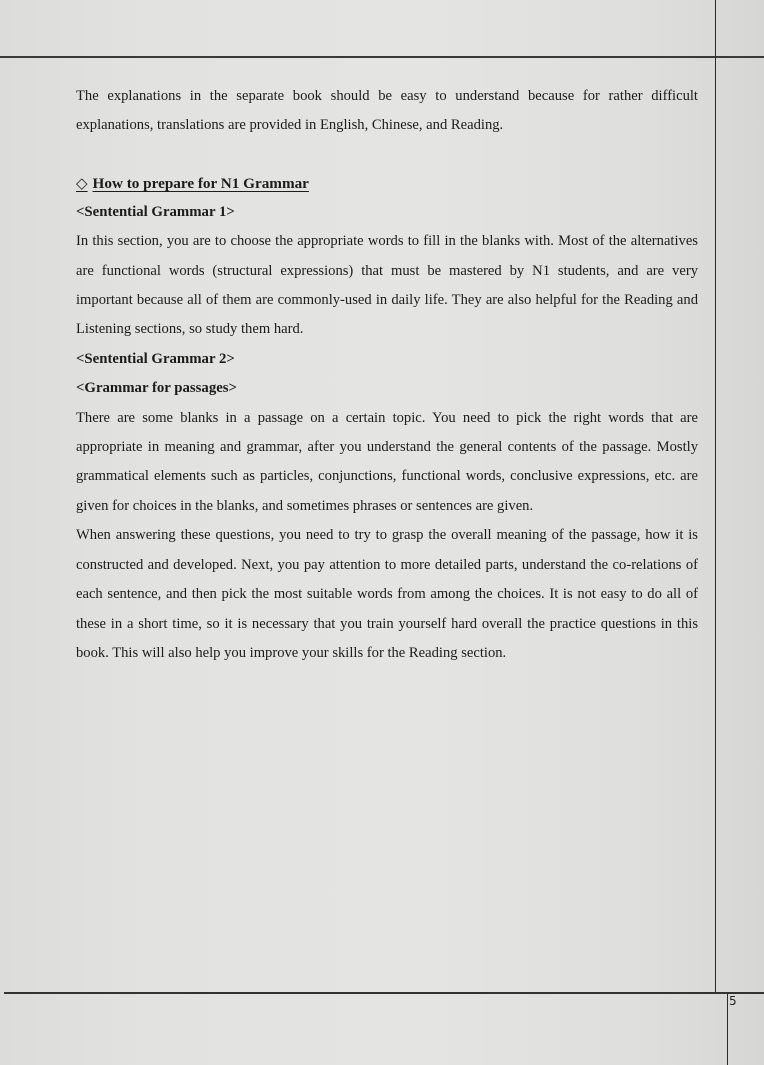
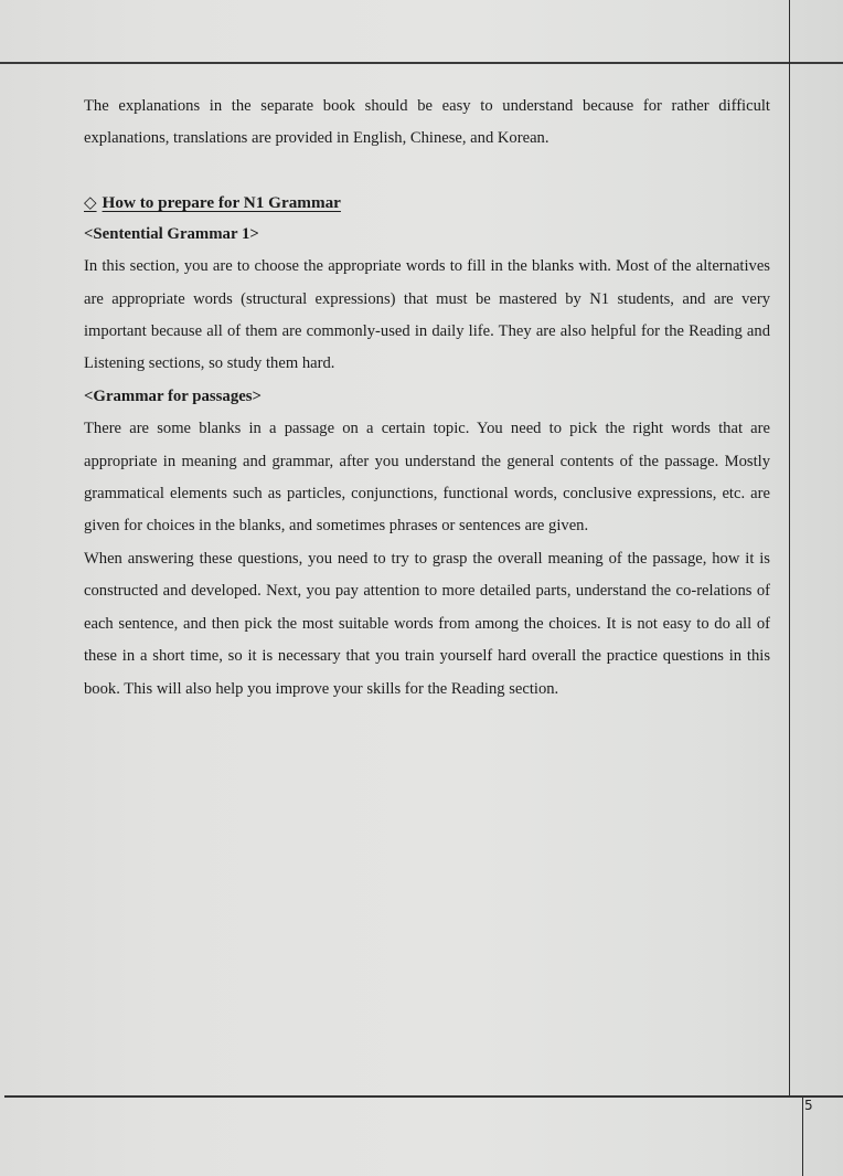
- The explanations in the separate book should be easy to understand because for rather difficult explanations, translations are provided in English, Chinese, and Reading.
+ The explanations in the separate book should be easy to understand because for rather difficult explanations, translations are provided in English, Chinese, and Korean.
  ◇ How to prepare for N1 Grammar
  <Sentential Grammar 1>
- In this section, you are to choose the appropriate words to fill in the blanks with. Most of the alternatives are functional words (structural expressions) that must be mastered by N1 students, and are very important because all of them are commonly-used in daily life. They are also helpful for the Reading and Listening sections, so study them hard.
+ In this section, you are to choose the appropriate words to fill in the blanks with. Most of the alternatives are appropriate words (structural expressions) that must be mastered by N1 students, and are very important because all of them are commonly-used in daily life. They are also helpful for the Reading and Listening sections, so study them hard.
- <Sentential Grammar 2>
  <Grammar for passages>
  There are some blanks in a passage on a certain topic. You need to pick the right words that are appropriate in meaning and grammar, after you understand the general contents of the passage. Mostly grammatical elements such as particles, conjunctions, functional words, conclusive expressions, etc. are given for choices in the blanks, and sometimes phrases or sentences are given.
  When answering these questions, you need to try to grasp the overall meaning of the passage, how it is constructed and developed. Next, you pay attention to more detailed parts, understand the co-relations of each sentence, and then pick the most suitable words from among the choices. It is not easy to do all of these in a short time, so it is necessary that you train yourself hard overall the practice questions in this book. This will also help you improve your skills for the Reading section.
  5
